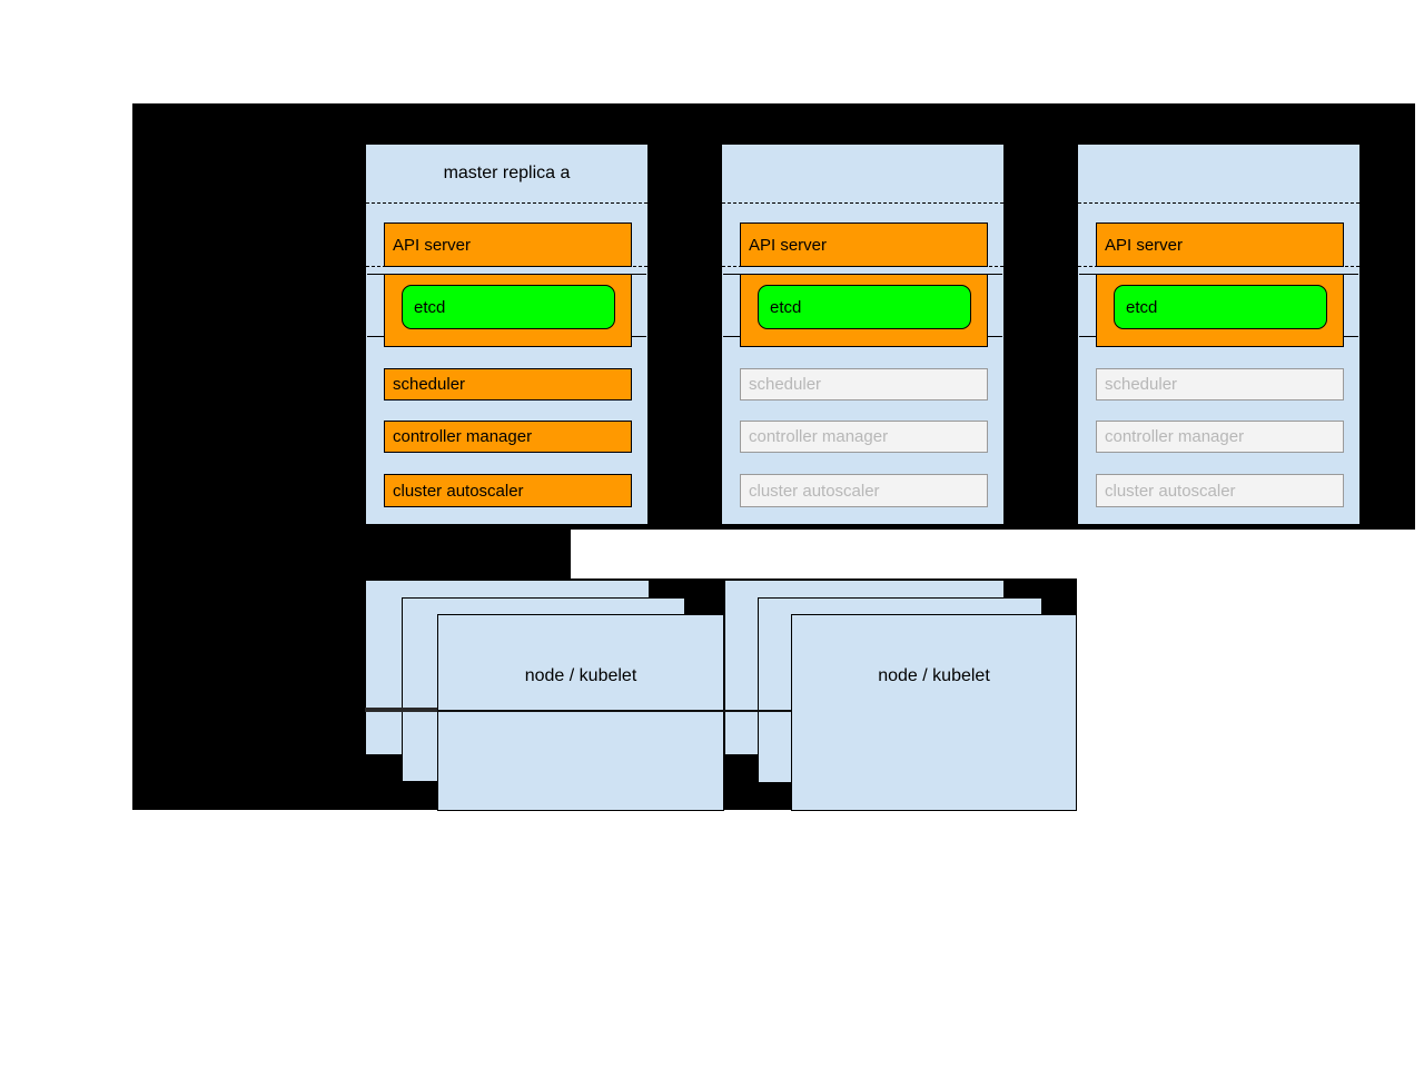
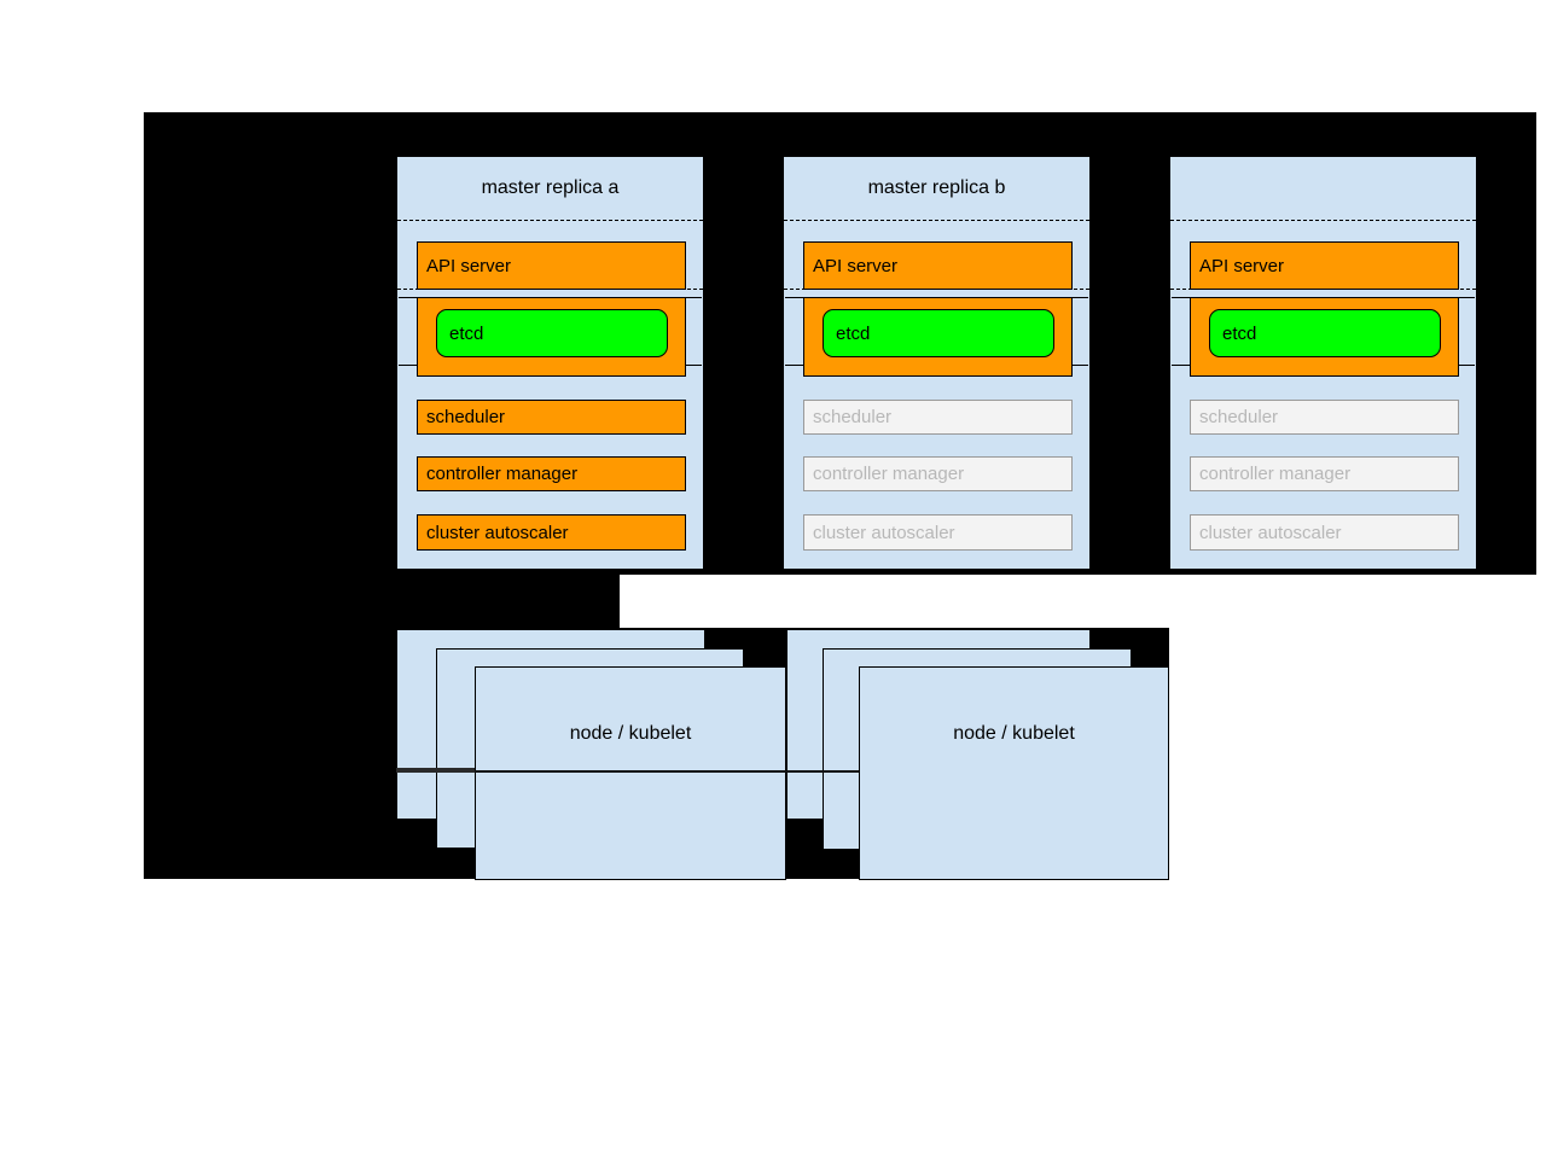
  master replica a
  API server
  etcd
  scheduler
  controller manager
  cluster autoscaler
+ master replica b
  API server
  etcd
  scheduler
  controller manager
  cluster autoscaler
  API server
  etcd
  scheduler
  controller manager
  cluster autoscaler
  node / kubelet
  node / kubelet
